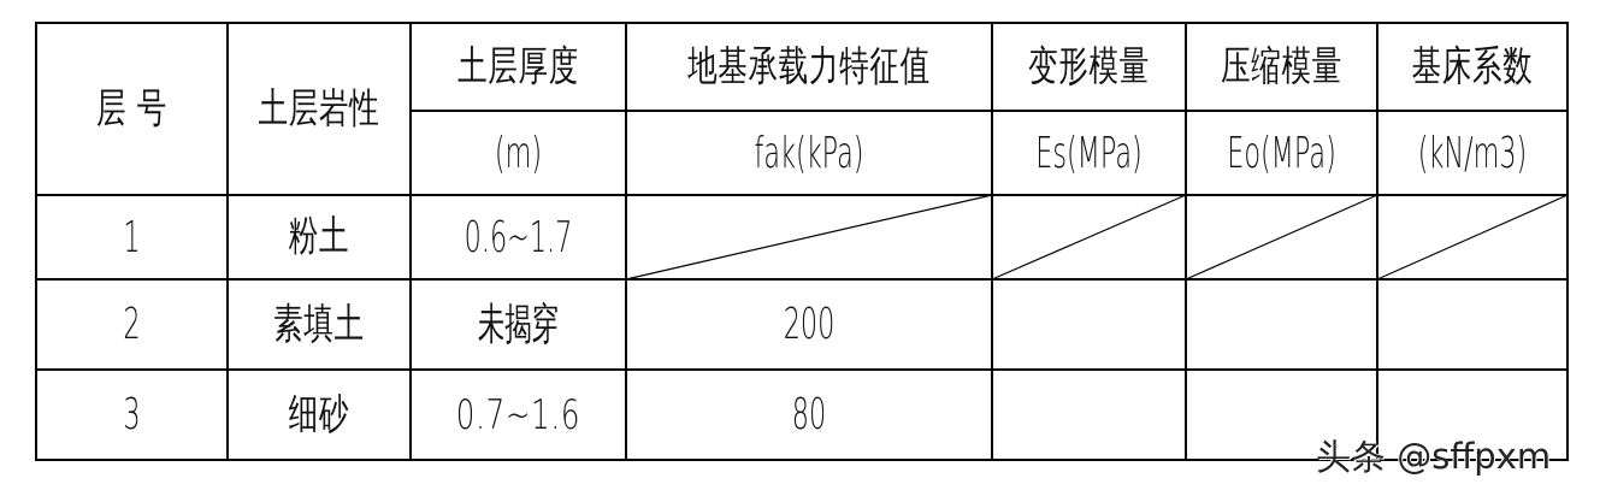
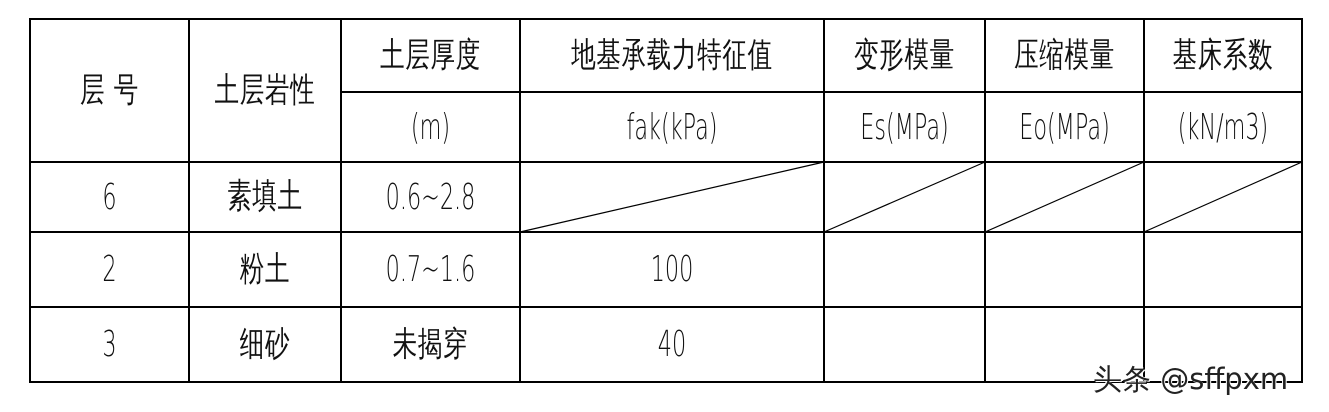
  层 号
  土层岩性
  土层厚度
  (m)
  地基承载力特征值
  fak(kPa)
  变形模量
  Es(MPa)
  压缩模量
  Eo(MPa)
  基床系数
  (kN/m3)
- 1
+ 6
- 粉土
+ 素填土
- 0.6~1.7
+ 0.6~2.8
  2
- 素填土
+ 粉土
- 未揭穿
+ 0.7~1.6
- 200
+ 100
  3
  细砂
- 0.7~1.6
+ 未揭穿
- 80
+ 40
  头条 @sffpxm
